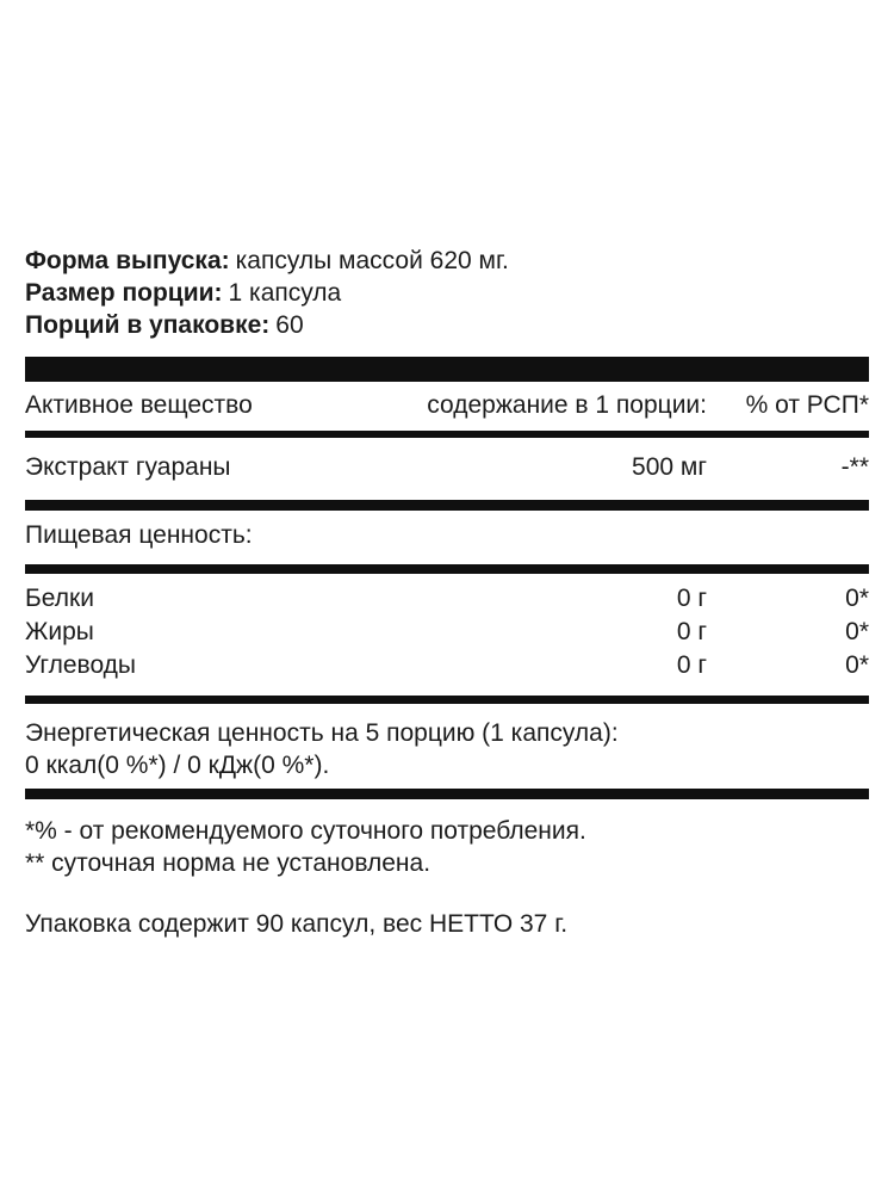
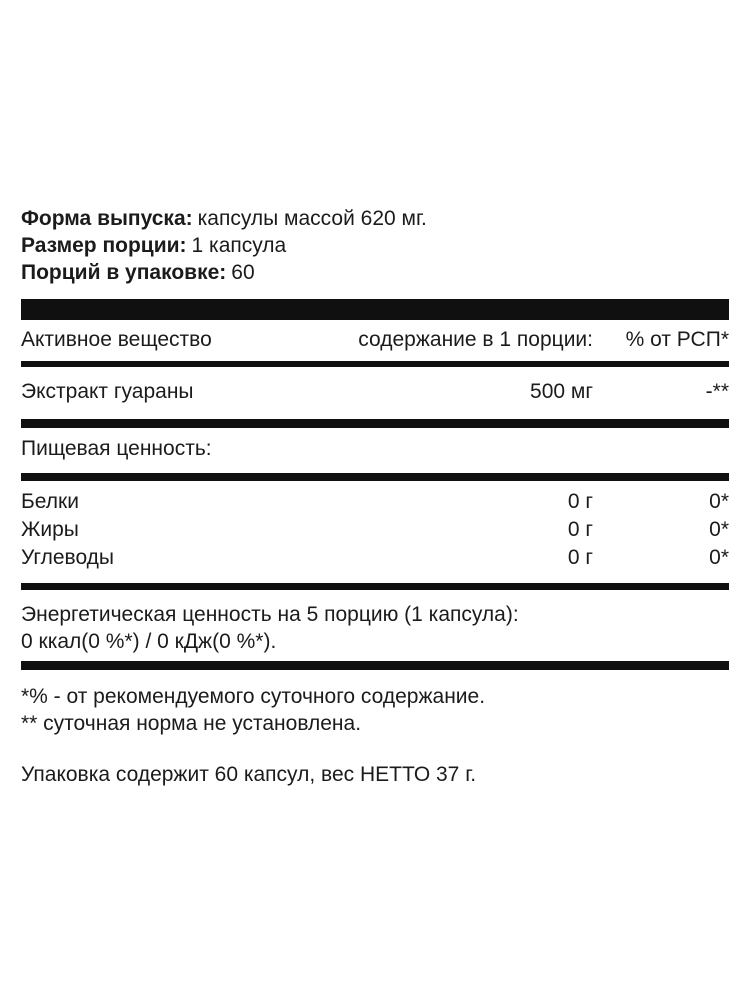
  Форма выпуска: капсулы массой 620 мг.
  Размер порции: 1 капсула
  Порций в упаковке: 60
  Активное вещество
  содержание в 1 порции:
  % от РСП*
  Экстракт гуараны
  500 мг
  -**
  Пищевая ценность:
  Белки
  0 г
  0*
  Жиры
  0 г
  0*
  Углеводы
  0 г
  0*
  Энергетическая ценность на 5 порцию (1 капсула):
  0 ккал(0 %*) / 0 кДж(0 %*).
- *% - от рекомендуемого суточного потребления.
+ *% - от рекомендуемого суточного содержание.
  ** суточная норма не установлена.
- Упаковка содержит 90 капсул, вес НЕТТО 37 г.
+ Упаковка содержит 60 капсул, вес НЕТТО 37 г.
